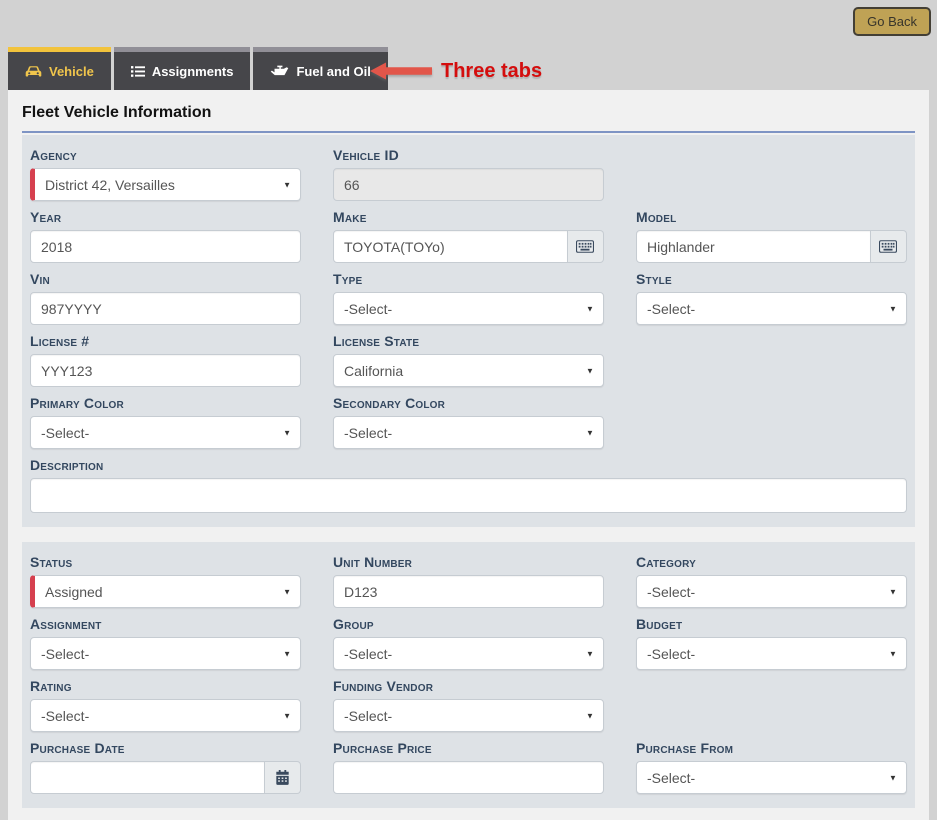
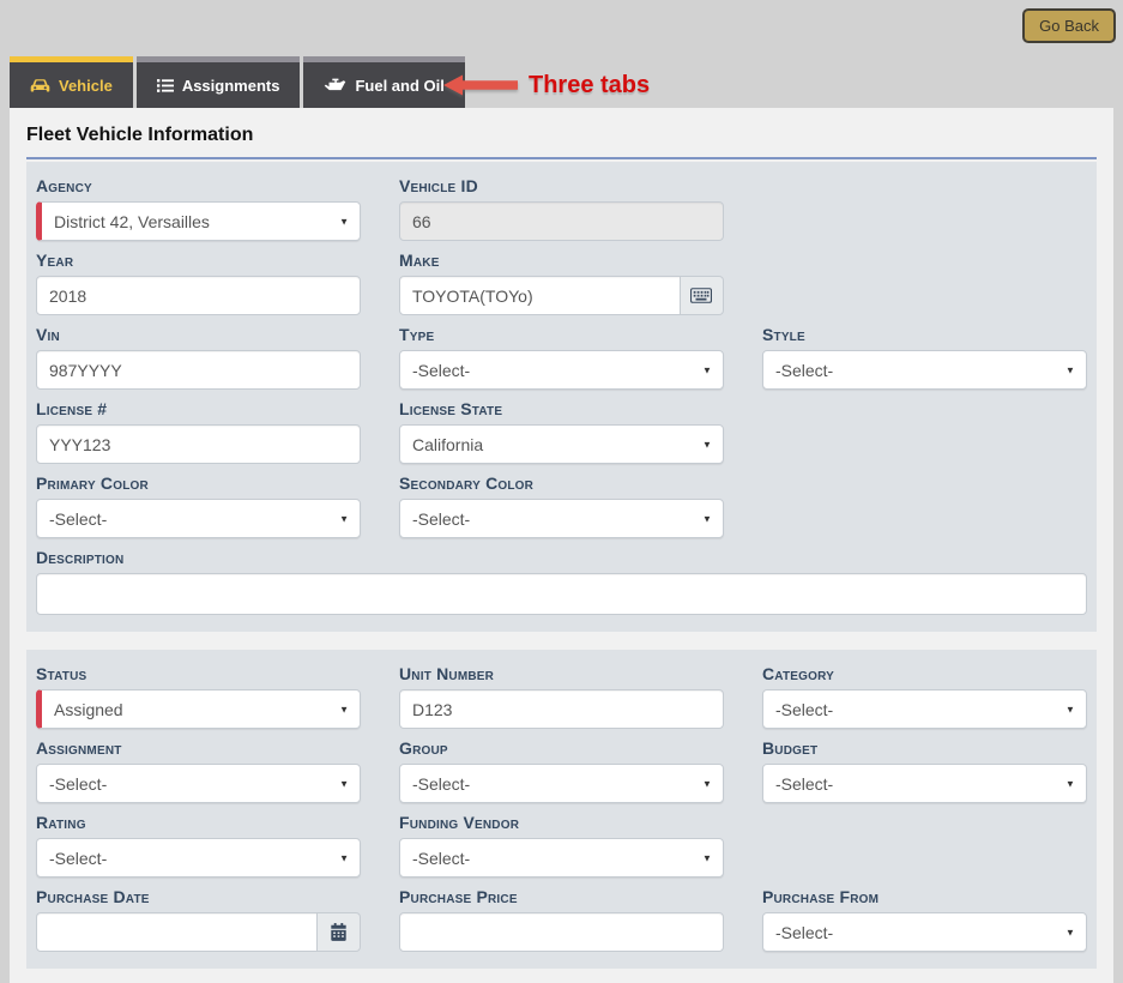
  Go Back
  Vehicle
  Assignments
  Fuel and Oil
  Three tabs
  Fleet Vehicle Information
  Agency
  District 42, Versailles
  ▼
  Vehicle ID
  66
  Year
  2018
  Make
  TOYOTA(TOYo)
- Model
- Highlander
  Vin
  987YYYY
  Type
  -Select-
  ▼
  Style
  -Select-
  ▼
  License #
  YYY123
  License State
  California
  ▼
  Primary Color
  -Select-
  ▼
  Secondary Color
  -Select-
  ▼
  Description
  Status
  Assigned
  ▼
  Unit Number
  D123
  Category
  -Select-
  ▼
  Assignment
  -Select-
  ▼
  Group
  -Select-
  ▼
  Budget
  -Select-
  ▼
  Rating
  -Select-
  ▼
  Funding Vendor
  -Select-
  ▼
  Purchase Date
  Purchase Price
  Purchase From
  -Select-
  ▼
